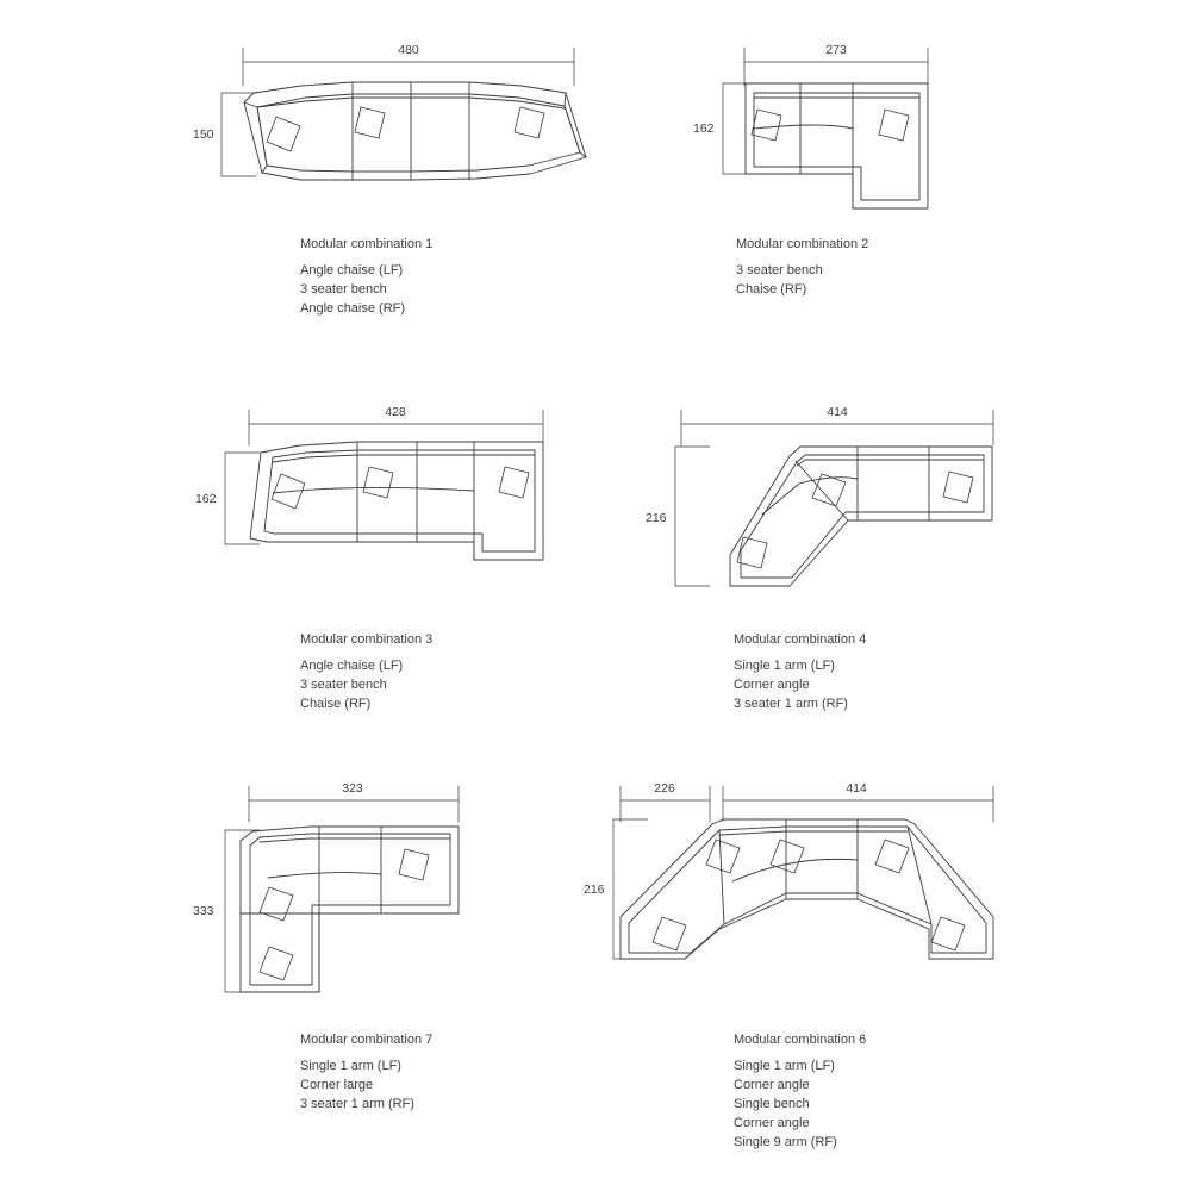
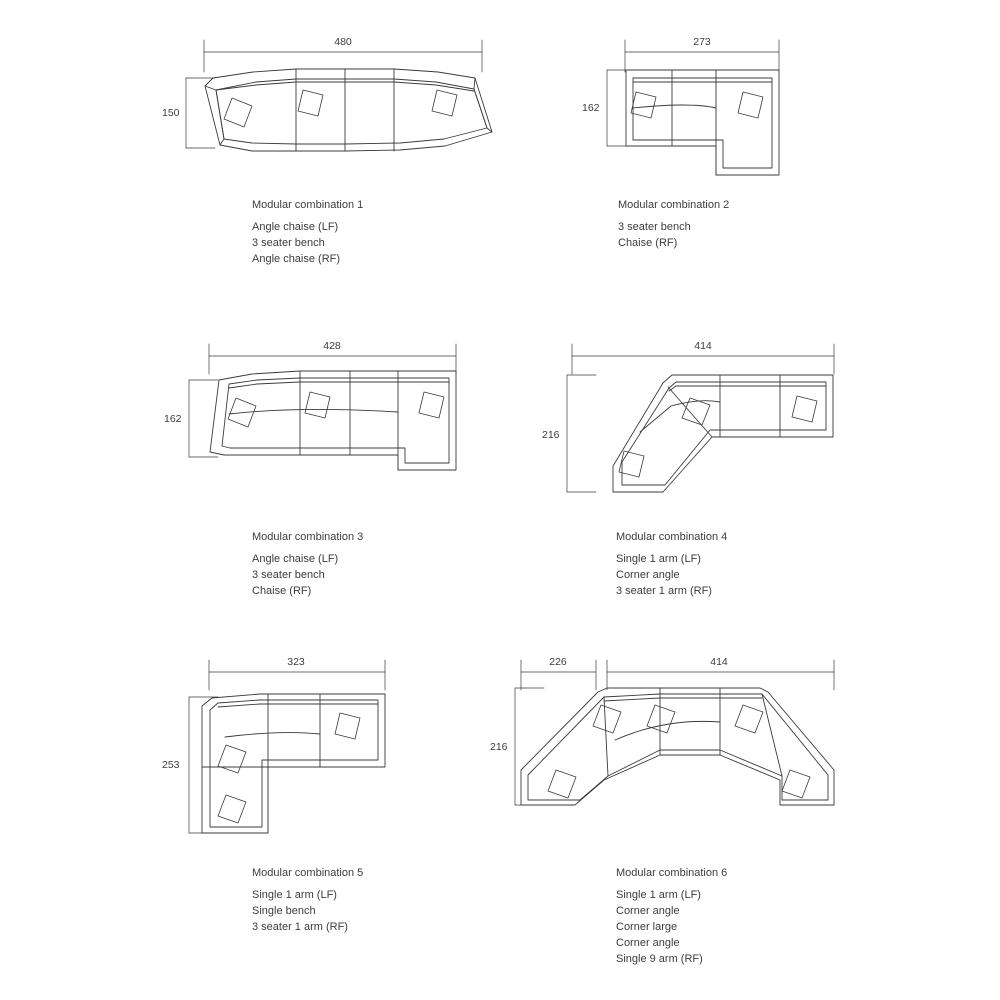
  480
  150
  273
  162
  428
  162
  414
  216
  323
- 333
+ 253
  226
  414
  216
  Modular combination 1
  Angle chaise (LF)
  3 seater bench
  Angle chaise (RF)
  Modular combination 2
  3 seater bench
  Chaise (RF)
  Modular combination 3
  Angle chaise (LF)
  3 seater bench
  Chaise (RF)
  Modular combination 4
  Single 1 arm (LF)
  Corner angle
  3 seater 1 arm (RF)
- Modular combination 7
+ Modular combination 5
  Single 1 arm (LF)
- Corner large
+ Single bench
  3 seater 1 arm (RF)
  Modular combination 6
  Single 1 arm (LF)
  Corner angle
- Single bench
+ Corner large
  Corner angle
  Single 9 arm (RF)
